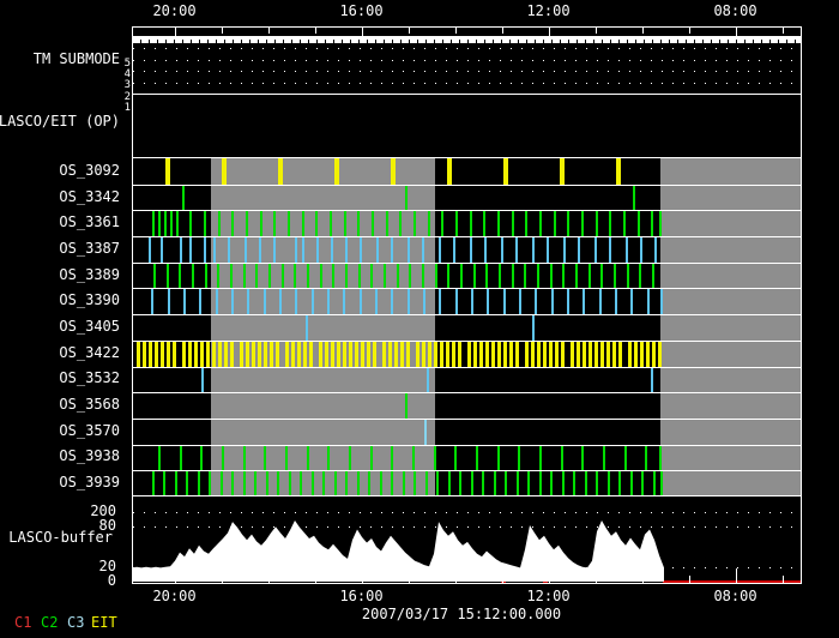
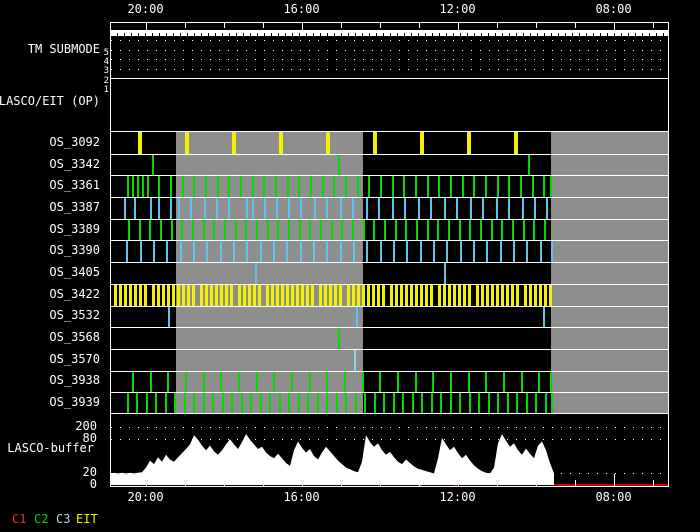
  TM SUBMODE
  LASCO/EIT (OP)
  LASCO-buffer
- 2007/03/17 15:12:00.000
  5
  4
  3
  2
  1
  OS_3092
  OS_3342
  OS_3361
  OS_3387
  OS_3389
  OS_3390
  OS_3405
  OS_3422
  OS_3532
  OS_3568
  OS_3570
  OS_3938
  OS_3939
  200
  80
  20
  0
  20:00
  16:00
  12:00
  08:00
  20:00
  16:00
  12:00
  08:00
  C1
  C2
  C3
  EIT
